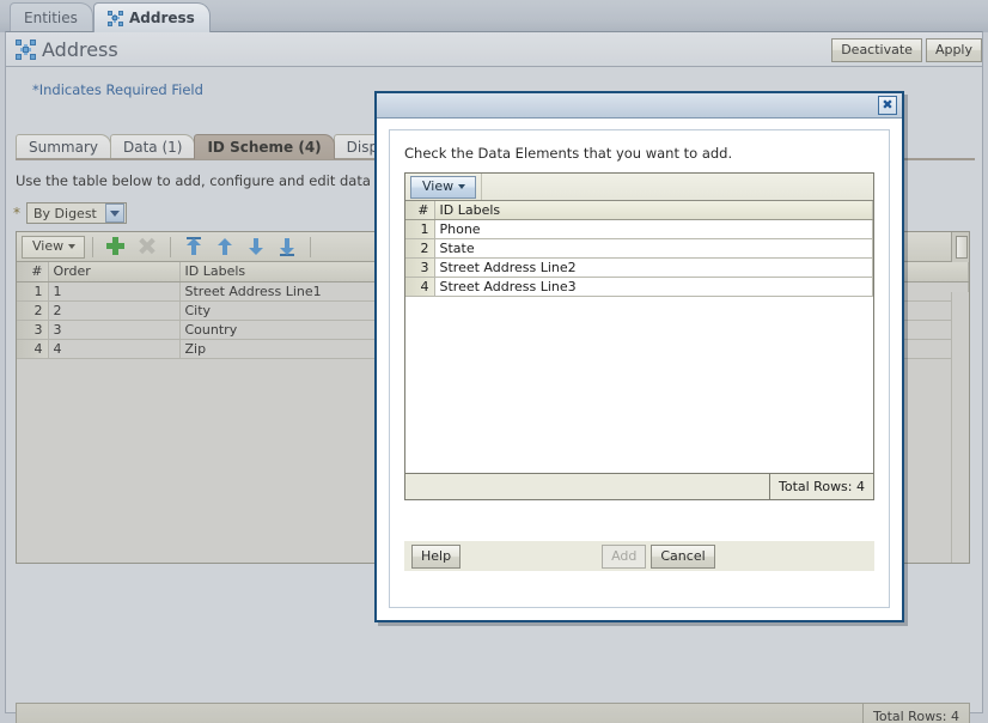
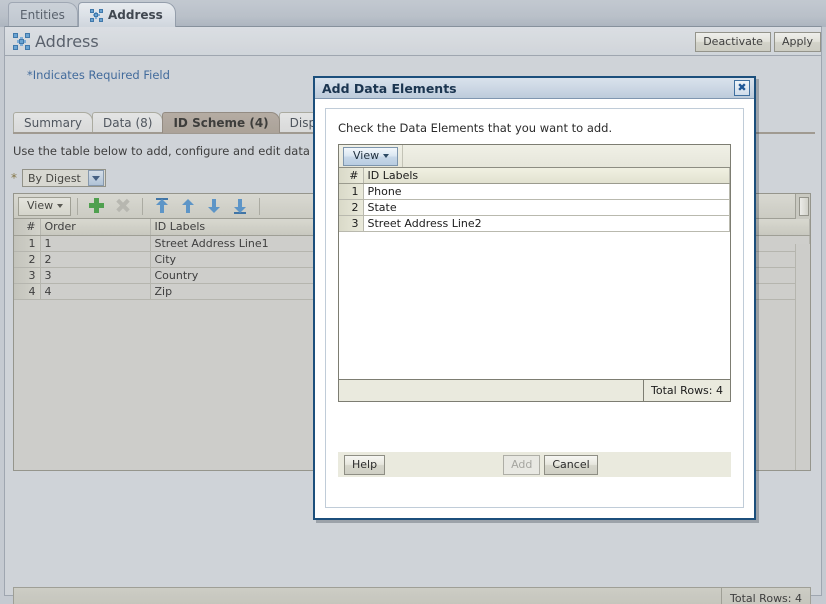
  Entities
  Address
  Address
  Deactivate
  Apply
  *Indicates Required Field
  Summary
- Data (1)
+ Data (8)
  ID Scheme (4)
  Use the table below to add, configure and edit data
  *
  By Digest
  View
  #	Order	ID Labels
  1	1	Street Address Line1
  2	2	City
  3	3	Country
  4	4	Zip
  Total Rows: 4
+ Add Data Elements
  ✖
  Check the Data Elements that you want to add.
  View
  #	ID Labels
  1	Phone
  2	State
  3	Street Address Line2
- 4	Street Address Line3
  Total Rows: 4
  Help
  Add
  Cancel
